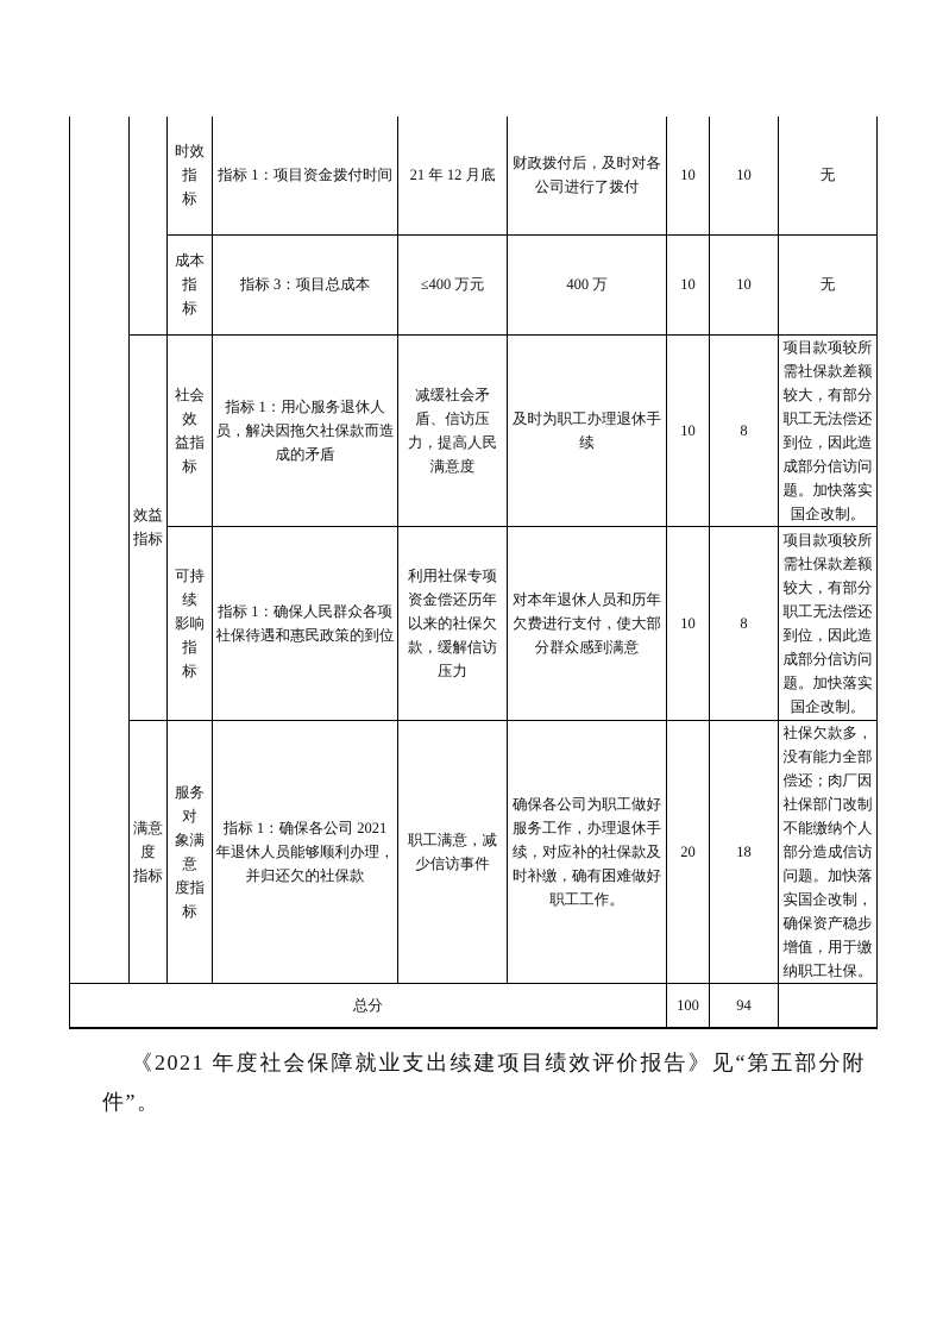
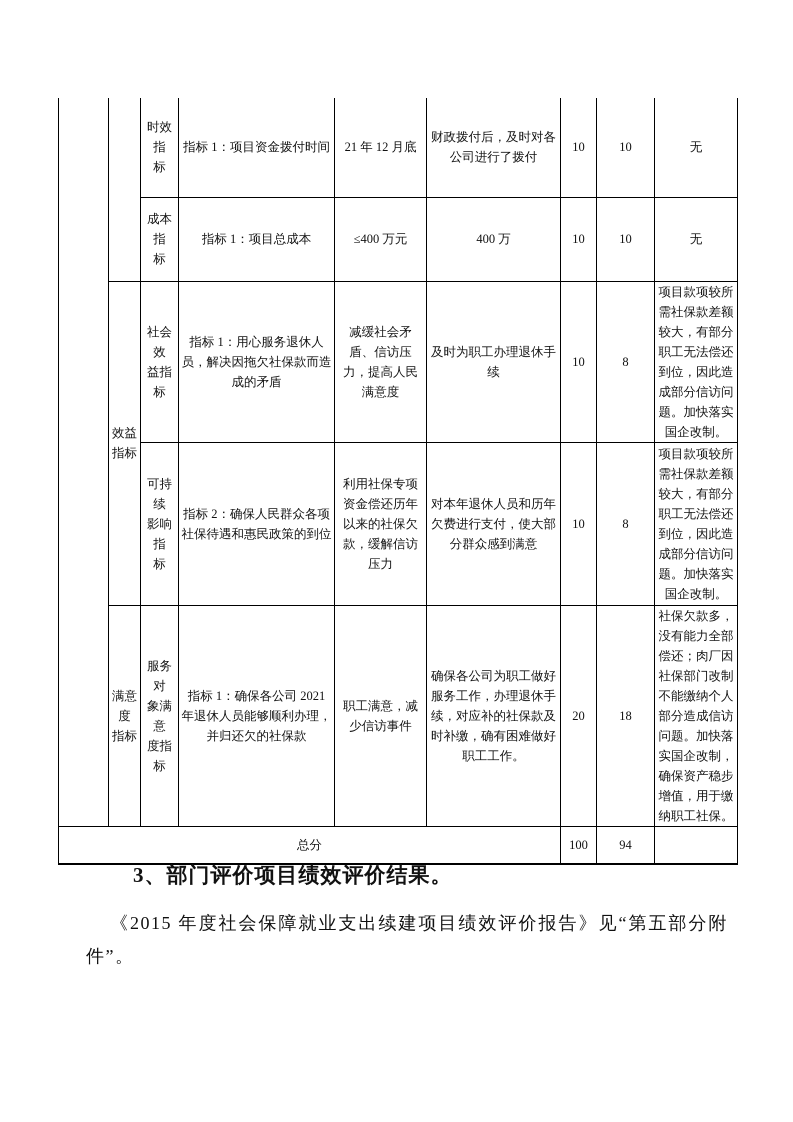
  		时效指 标	指标 1：项目资金拨付时间	21 年 12 月底	财政拨付后，及时对各公司进行了拨付	10	10	无
- 成本指 标	指标 3：项目总成本	≤400 万元	400 万	10	10	无
+ 成本指 标	指标 1：项目总成本	≤400 万元	400 万	10	10	无
  效益 指标	社会效 益指标	指标 1：用心服务退休人员，解决因拖欠社保款而造成的矛盾	减缓社会矛盾、信访压力，提高人民满意度	及时为职工办理退休手续	10	8	项目款项较所需社保款差额较大，有部分职工无法偿还到位，因此造成部分信访问题。加快落实国企改制。
- 可持续 影响指 标	指标 1：确保人民群众各项社保待遇和惠民政策的到位	利用社保专项资金偿还历年以来的社保欠款，缓解信访压力	对本年退休人员和历年欠费进行支付，使大部分群众感到满意	10	8	项目款项较所需社保款差额较大，有部分职工无法偿还到位，因此造成部分信访问题。加快落实国企改制。
+ 可持续 影响指 标	指标 2：确保人民群众各项社保待遇和惠民政策的到位	利用社保专项资金偿还历年以来的社保欠款，缓解信访压力	对本年退休人员和历年欠费进行支付，使大部分群众感到满意	10	8	项目款项较所需社保款差额较大，有部分职工无法偿还到位，因此造成部分信访问题。加快落实国企改制。
  满意 度 指标	服务对 象满意 度指标	指标 1：确保各公司 2021 年退休人员能够顺利办理，并归还欠的社保款	职工满意，减少信访事件	确保各公司为职工做好服务工作，办理退休手续，对应补的社保款及时补缴，确有困难做好职工工作。	20	18	社保欠款多，没有能力全部偿还；肉厂因社保部门改制不能缴纳个人部分造成信访问题。加快落实国企改制，确保资产稳步增值，用于缴纳职工社保。
  总分	100	94
+ 3、部门评价项目绩效评价结果。
- 《2021 年度社会保障就业支出续建项目绩效评价报告》见“第五部分附件”。
+ 《2015 年度社会保障就业支出续建项目绩效评价报告》见“第五部分附件”。
